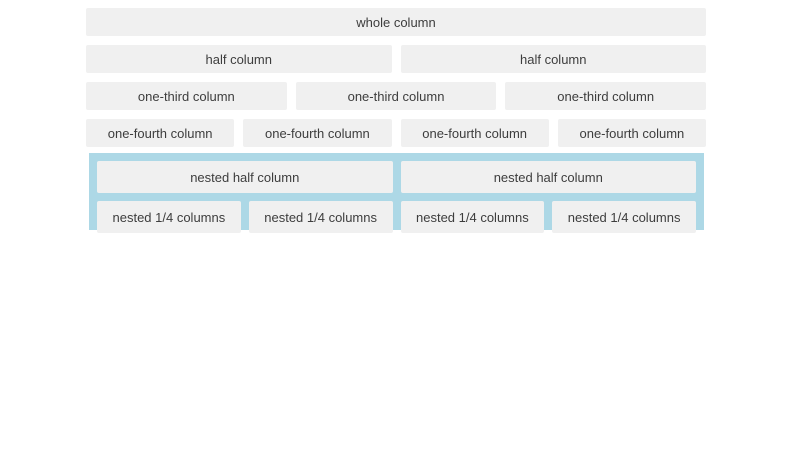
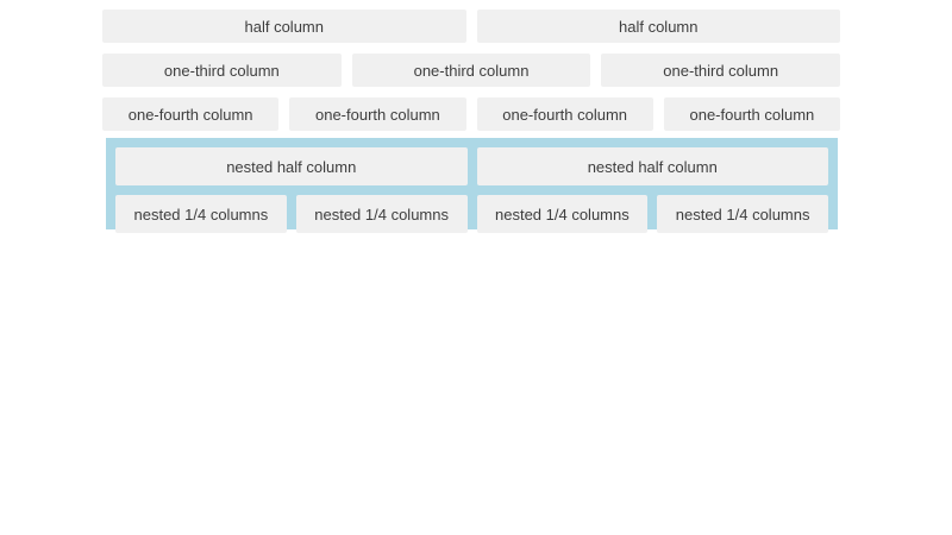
- whole column
  half column
  half column
  one-third column
  one-third column
  one-third column
  one-fourth column
  one-fourth column
  one-fourth column
  one-fourth column
  nested half column
  nested half column
  nested 1/4 columns
  nested 1/4 columns
  nested 1/4 columns
  nested 1/4 columns
